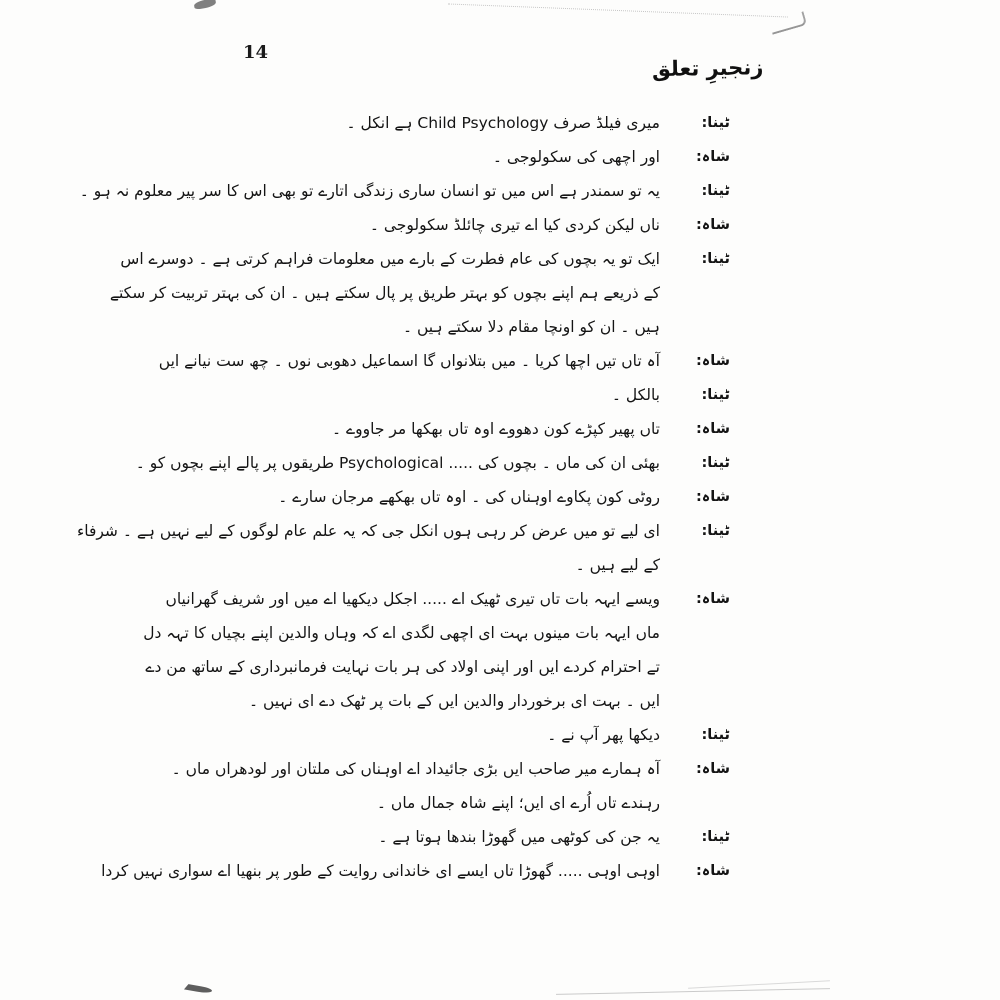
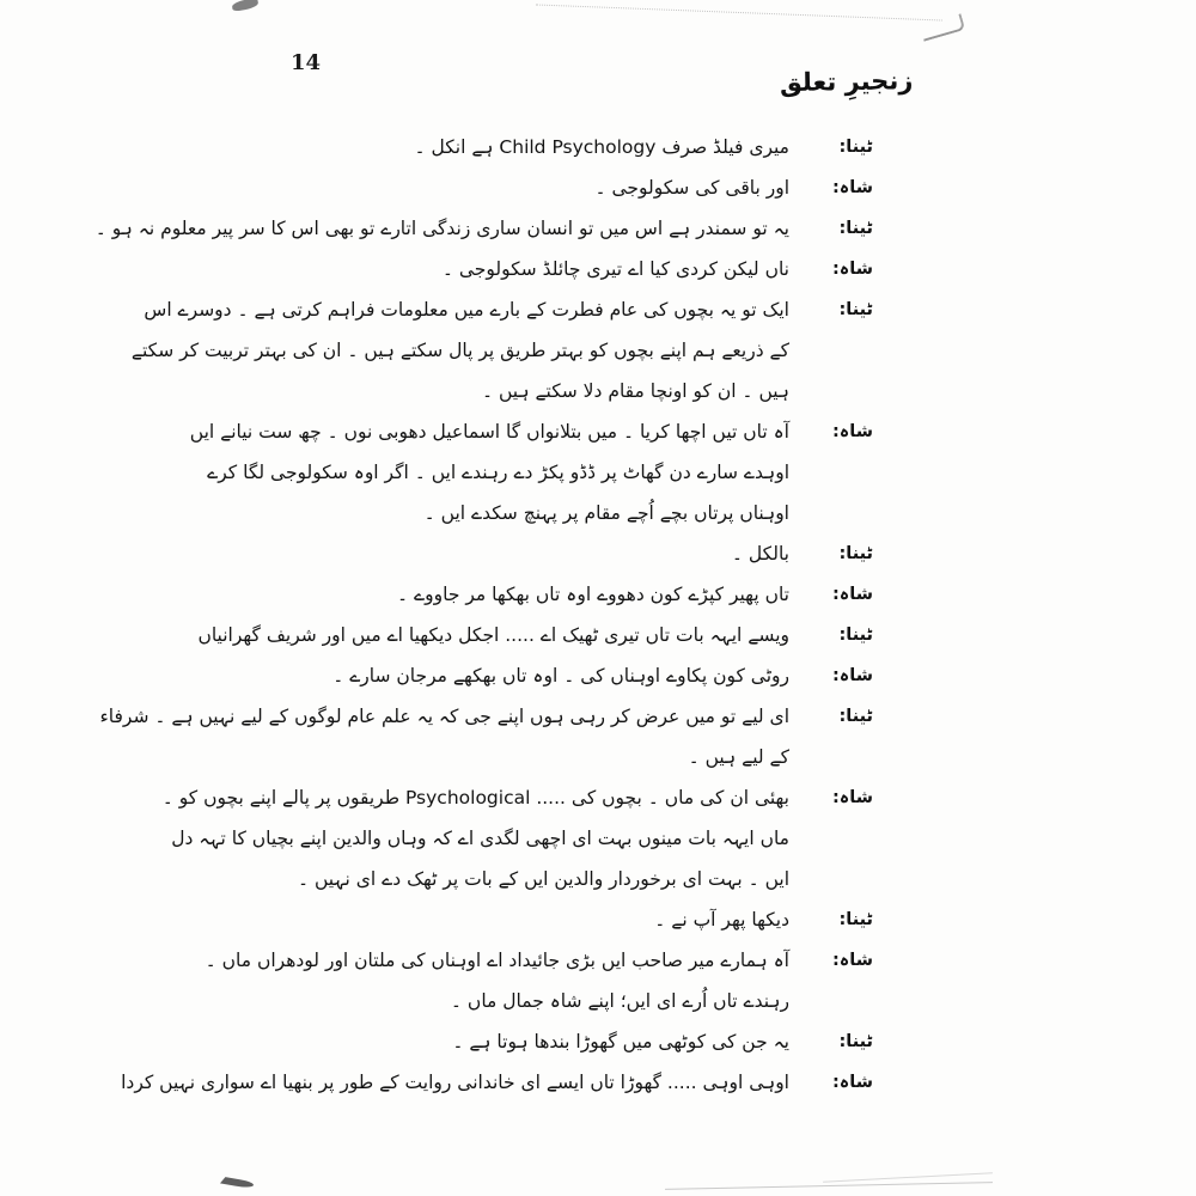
  14
  زنجیرِ تعلق
  ٹینا:
  میری فیلڈ صرف Child Psychology ہے انکل ۔
  شاہ:
- اور اچھی کی سکولوجی ۔
+ اور باقی کی سکولوجی ۔
  ٹینا:
  یہ تو سمندر ہے اس میں تو انسان ساری زندگی اتارے تو بھی اس کا سر پیر معلوم نہ ہو ۔
  شاہ:
  ناں لیکن کردی کیا اے تیری چائلڈ سکولوجی ۔
  ٹینا:
  ایک تو یہ بچوں کی عام فطرت کے بارے میں معلومات فراہم کرتی ہے ۔ دوسرے اس
  کے ذریعے ہم اپنے بچوں کو بہتر طریق پر پال سکتے ہیں ۔ ان کی بہتر تربیت کر سکتے
  ہیں ۔ ان کو اونچا مقام دلا سکتے ہیں ۔
  شاہ:
  آہ تاں تیں اچھا کریا ۔ میں بتلانواں گا اسماعیل دھوبی نوں ۔ چھ ست نیانے ایں
+ اوہدے سارے دن گھاٹ پر ڈڈو پکڑ دے رہندے ایں ۔ اگر اوہ سکولوجی لگا کرے
+ اوہناں پرتاں بچے اُچے مقام پر پہنچ سکدے ایں ۔
  ٹینا:
  بالکل ۔
  شاہ:
  تاں پھیر کپڑے کون دھووے اوہ تاں بھکھا مر جاووے ۔
  ٹینا:
- بھئی ان کی ماں ۔ بچوں کی ..... Psychological طریقوں پر پالے اپنے بچوں کو ۔
+ ویسے ایہہ بات تاں تیری ٹھیک اے ..... اجکل دیکھیا اے میں اور شریف گھرانیاں
  شاہ:
  روٹی کون پکاوے اوہناں کی ۔ اوہ تاں بھکھے مرجان سارے ۔
  ٹینا:
- ای لیے تو میں عرض کر رہی ہوں انکل جی کہ یہ علم عام لوگوں کے لیے نہیں ہے ۔ شرفاء
+ ای لیے تو میں عرض کر رہی ہوں اپنے جی کہ یہ علم عام لوگوں کے لیے نہیں ہے ۔ شرفاء
  کے لیے ہیں ۔
  شاہ:
- ویسے ایہہ بات تاں تیری ٹھیک اے ..... اجکل دیکھیا اے میں اور شریف گھرانیاں
+ بھئی ان کی ماں ۔ بچوں کی ..... Psychological طریقوں پر پالے اپنے بچوں کو ۔
  ماں ایہہ بات مینوں بہت ای اچھی لگدی اے کہ وہاں والدین اپنے بچیاں کا تہہ دل
- تے احترام کردے ایں اور اپنی اولاد کی ہر بات نہایت فرمانبرداری کے ساتھ من دے
  ایں ۔ بہت ای برخوردار والدین ایں کے بات پر ٹھک دے ای نہیں ۔
  ٹینا:
  دیکھا پھر آپ نے ۔
  شاہ:
  آہ ہمارے میر صاحب ایں بڑی جائیداد اے اوہناں کی ملتان اور لودھراں ماں ۔
  رہندے تاں اُرے ای ایں؛ اپنے شاہ جمال ماں ۔
  ٹینا:
  یہ جن کی کوٹھی میں گھوڑا بندھا ہوتا ہے ۔
  شاہ:
  اوہی اوہی ..... گھوڑا تاں ایسے ای خاندانی روایت کے طور پر بنھیا اے سواری نہیں کردا
